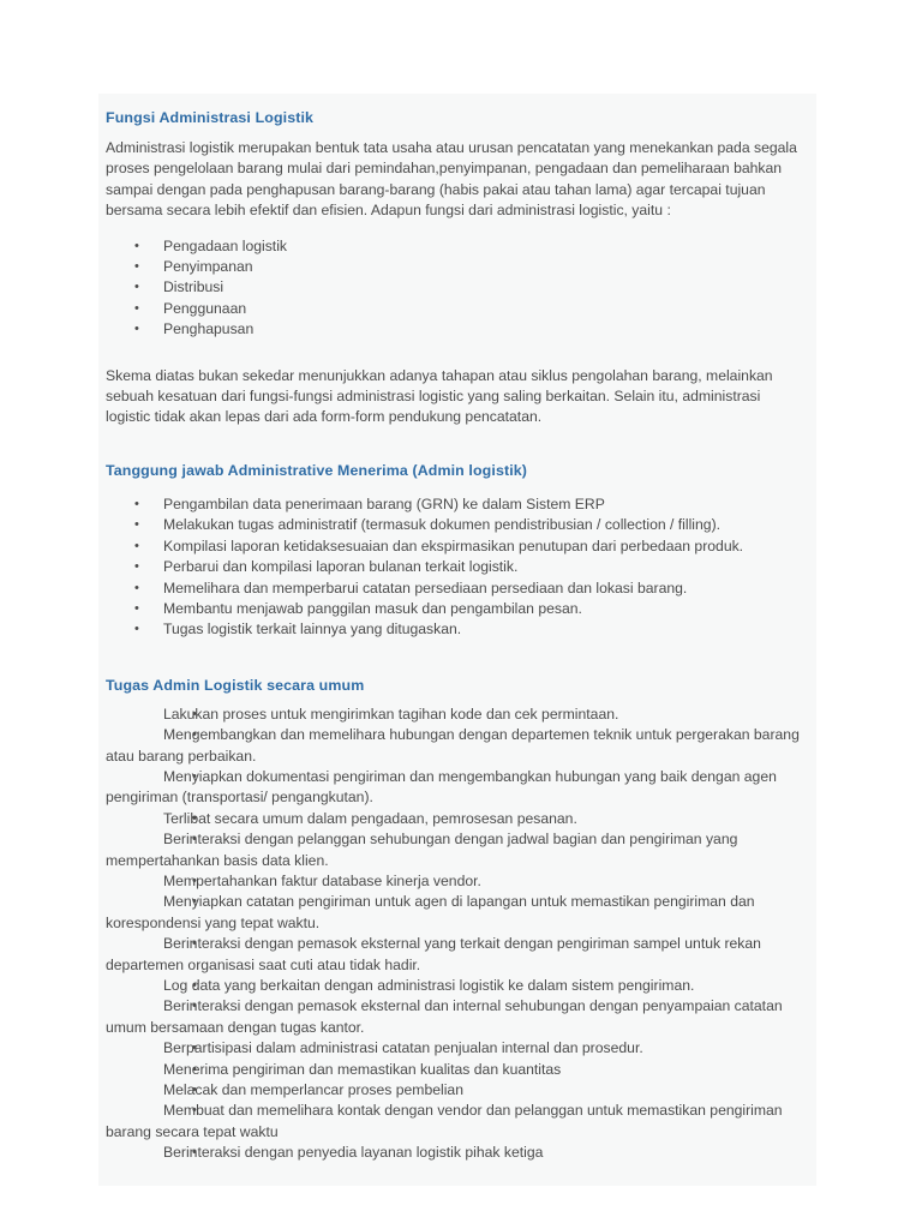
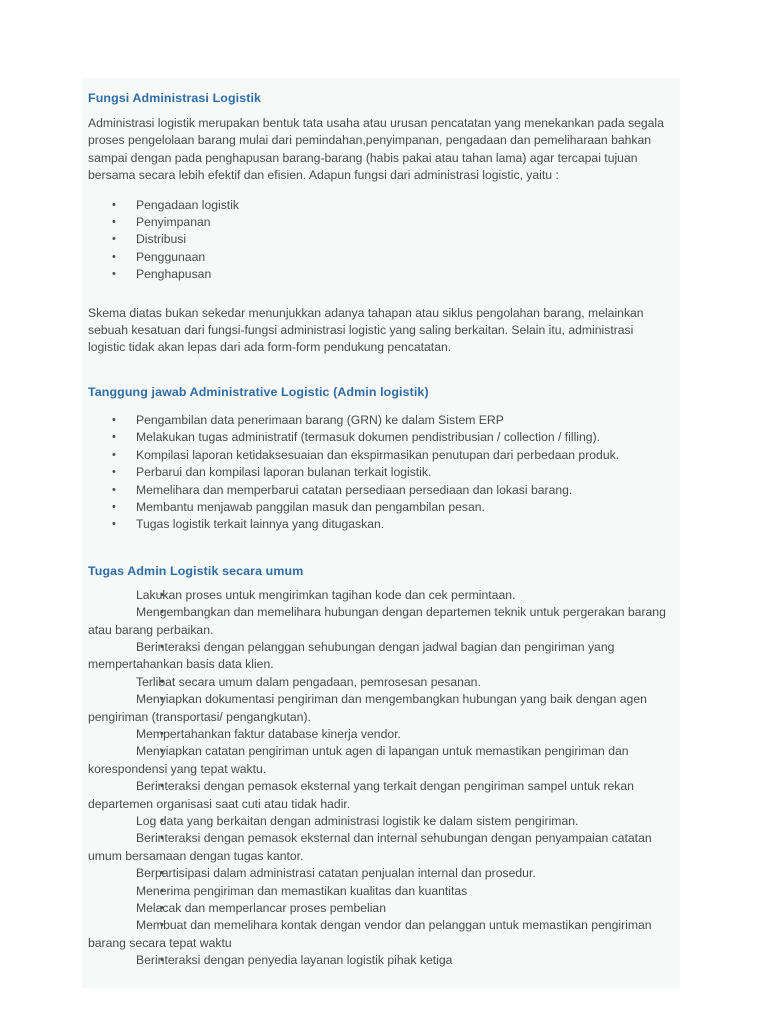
  Fungsi Administrasi Logistik
  Administrasi logistik merupakan bentuk tata usaha atau urusan pencatatan yang menekankan pada segala proses pengelolaan barang mulai dari pemindahan,penyimpanan, pengadaan dan pemeliharaan bahkan sampai dengan pada penghapusan barang-barang (habis pakai atau tahan lama) agar tercapai tujuan bersama secara lebih efektif dan efisien. Adapun fungsi dari administrasi logistic, yaitu :
  Pengadaan logistik
  Penyimpanan
  Distribusi
  Penggunaan
  Penghapusan
  Skema diatas bukan sekedar menunjukkan adanya tahapan atau siklus pengolahan barang, melainkan sebuah kesatuan dari fungsi-fungsi administrasi logistic yang saling berkaitan. Selain itu, administrasi logistic tidak akan lepas dari ada form-form pendukung pencatatan.
- Tanggung jawab Administrative Menerima (Admin logistik)
+ Tanggung jawab Administrative Logistic (Admin logistik)
  Pengambilan data penerimaan barang (GRN) ke dalam Sistem ERP
  Melakukan tugas administratif (termasuk dokumen pendistribusian / collection / filling).
  Kompilasi laporan ketidaksesuaian dan ekspirmasikan penutupan dari perbedaan produk.
  Perbarui dan kompilasi laporan bulanan terkait logistik.
  Memelihara dan memperbarui catatan persediaan persediaan dan lokasi barang.
  Membantu menjawab panggilan masuk dan pengambilan pesan.
  Tugas logistik terkait lainnya yang ditugaskan.
  Tugas Admin Logistik secara umum
  Lakukan proses untuk mengirimkan tagihan kode dan cek permintaan.
  Mengembangkan dan memelihara hubungan dengan departemen teknik untuk pergerakan barang atau barang perbaikan.
- Menyiapkan dokumentasi pengiriman dan mengembangkan hubungan yang baik dengan agen pengiriman (transportasi/ pengangkutan).
+ Berinteraksi dengan pelanggan sehubungan dengan jadwal bagian dan pengiriman yang mempertahankan basis data klien.
  Terlibat secara umum dalam pengadaan, pemrosesan pesanan.
- Berinteraksi dengan pelanggan sehubungan dengan jadwal bagian dan pengiriman yang mempertahankan basis data klien.
+ Menyiapkan dokumentasi pengiriman dan mengembangkan hubungan yang baik dengan agen pengiriman (transportasi/ pengangkutan).
  Mempertahankan faktur database kinerja vendor.
  Menyiapkan catatan pengiriman untuk agen di lapangan untuk memastikan pengiriman dan korespondensi yang tepat waktu.
  Berinteraksi dengan pemasok eksternal yang terkait dengan pengiriman sampel untuk rekan departemen organisasi saat cuti atau tidak hadir.
  Log data yang berkaitan dengan administrasi logistik ke dalam sistem pengiriman.
  Berinteraksi dengan pemasok eksternal dan internal sehubungan dengan penyampaian catatan umum bersamaan dengan tugas kantor.
  Berpartisipasi dalam administrasi catatan penjualan internal dan prosedur.
  Menerima pengiriman dan memastikan kualitas dan kuantitas
  Melacak dan memperlancar proses pembelian
  Membuat dan memelihara kontak dengan vendor dan pelanggan untuk memastikan pengiriman barang secara tepat waktu
  Berinteraksi dengan penyedia layanan logistik pihak ketiga
